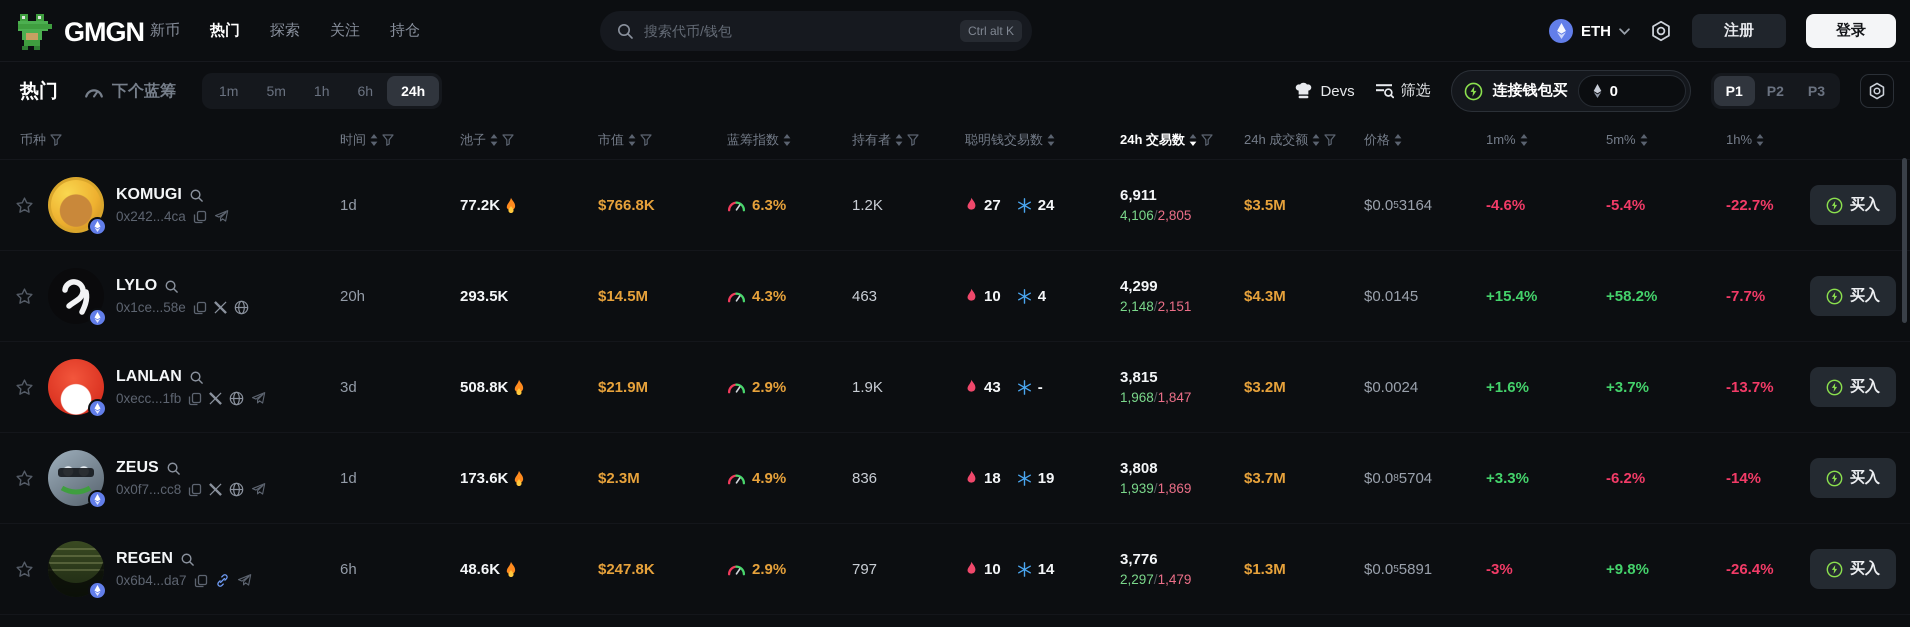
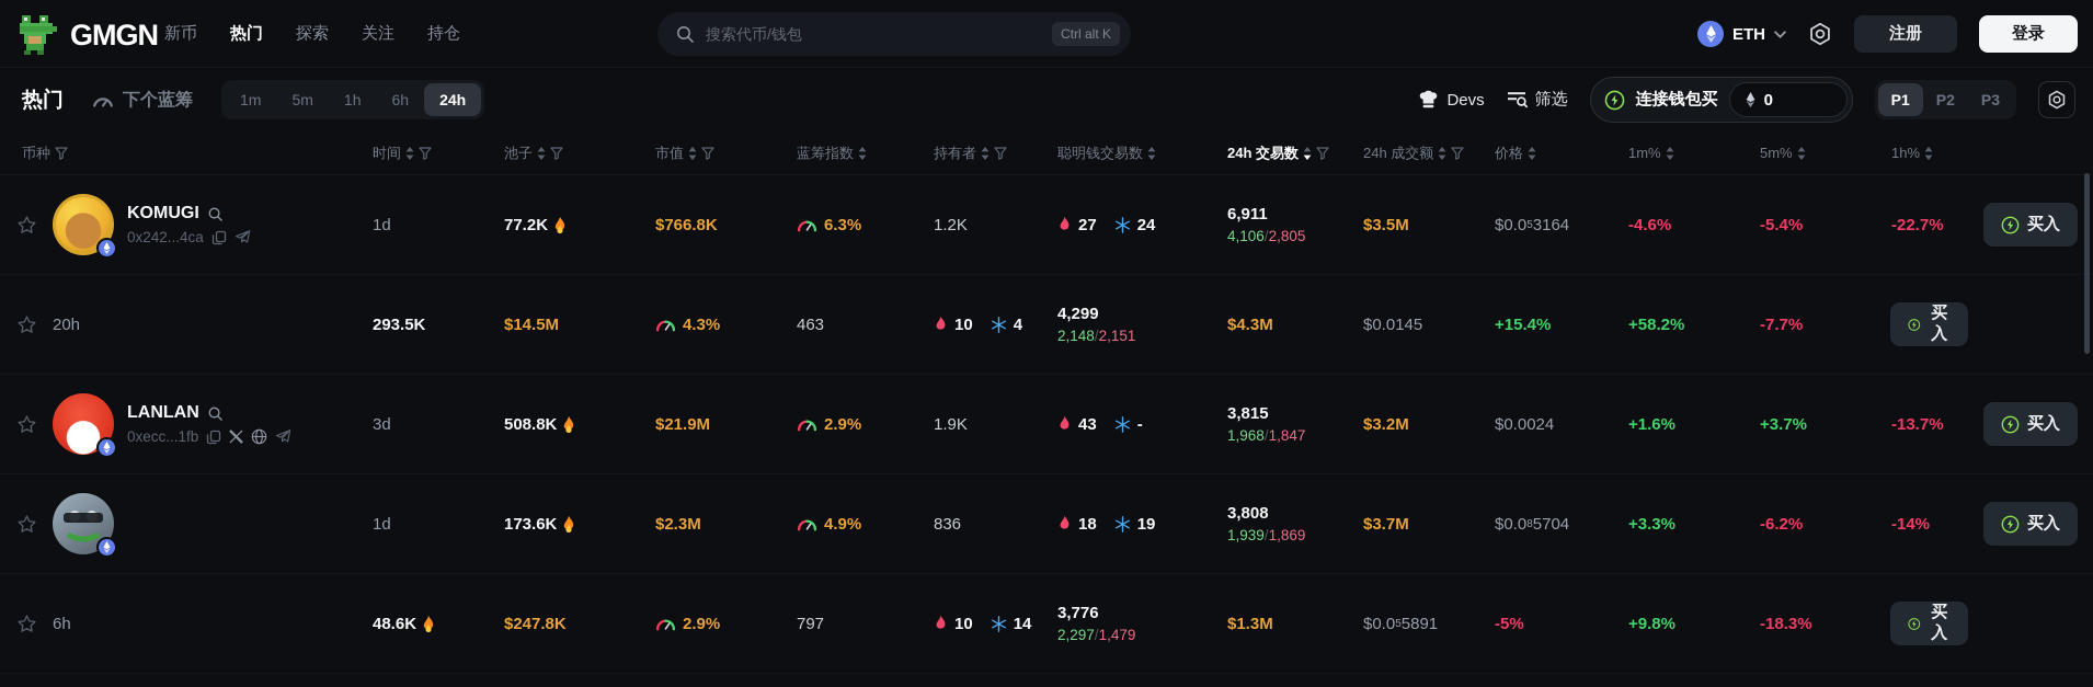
  GMGN
  新币
  热门
  探索
  关注
  持仓
  搜索代币/钱包
  Ctrl alt K
  ETH
  注册
  登录
  热门
  下个蓝筹
  1m
  5m
  1h
  6h
  24h
  Devs
  筛选
  连接钱包买
  0
  P1
  P2
  P3
  币种
  时间
  池子
  市值
  蓝筹指数
  持有者
  聪明钱交易数
  24h 交易数
  24h 成交额
  价格
  1m%
  5m%
  1h%
  KOMUGI
  0x242...4ca
  1d
  77.2K
  $766.8K
  6.3%
  1.2K
  27
  24
  6,911
  4,106/2,805
  $3.5M
  $0.0
  5
  3164
  -4.6%
  -5.4%
  -22.7%
  买入
- LYLO
- 0x1ce...58e
  20h
  293.5K
  $14.5M
  4.3%
  463
  10
  4
  4,299
  2,148/2,151
  $4.3M
  $0.0145
  +15.4%
  +58.2%
  -7.7%
  买入
  LANLAN
  0xecc...1fb
  3d
  508.8K
  $21.9M
  2.9%
  1.9K
  43
  -
  3,815
  1,968/1,847
  $3.2M
  $0.0024
  +1.6%
  +3.7%
  -13.7%
  买入
- ZEUS
- 0x0f7...cc8
  1d
  173.6K
  $2.3M
  4.9%
  836
  18
  19
  3,808
  1,939/1,869
  $3.7M
  $0.0
  8
  5704
  +3.3%
  -6.2%
  -14%
  买入
- REGEN
- 0x6b4...da7
  6h
  48.6K
  $247.8K
  2.9%
  797
  10
  14
  3,776
  2,297/1,479
  $1.3M
  $0.0
  5
  5891
- -3%
+ -5%
  +9.8%
- -26.4%
+ -18.3%
  买入
